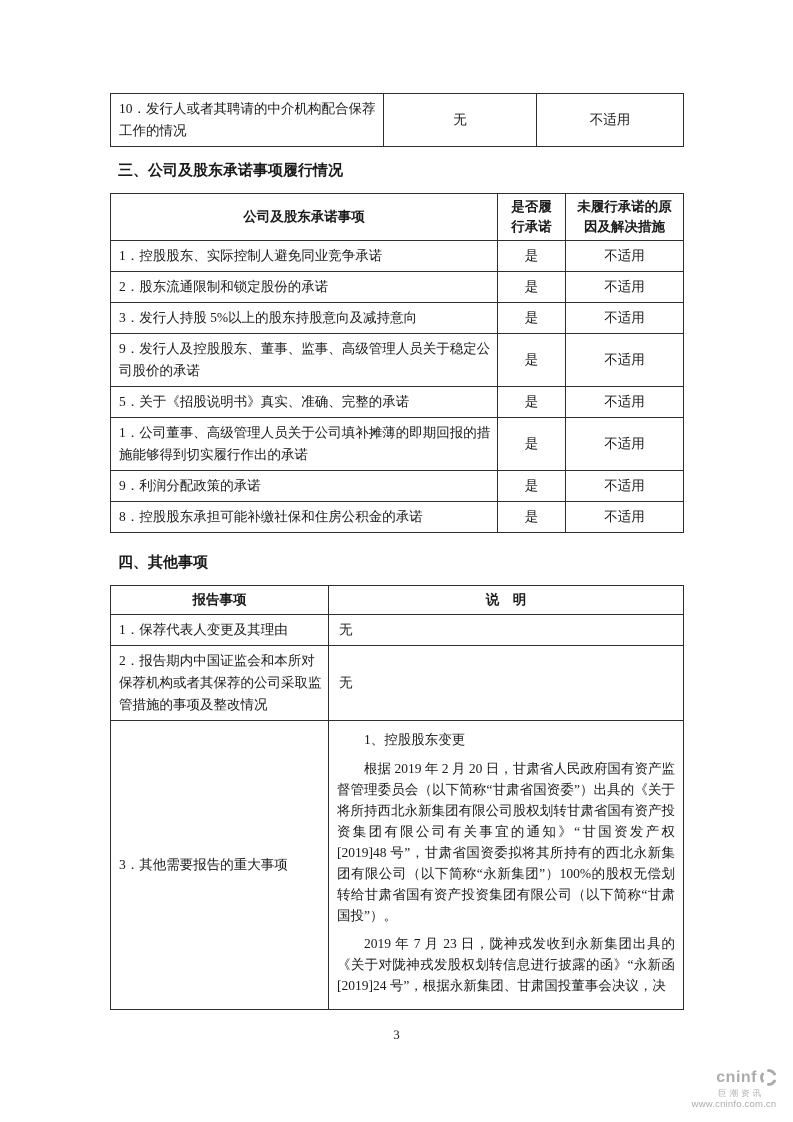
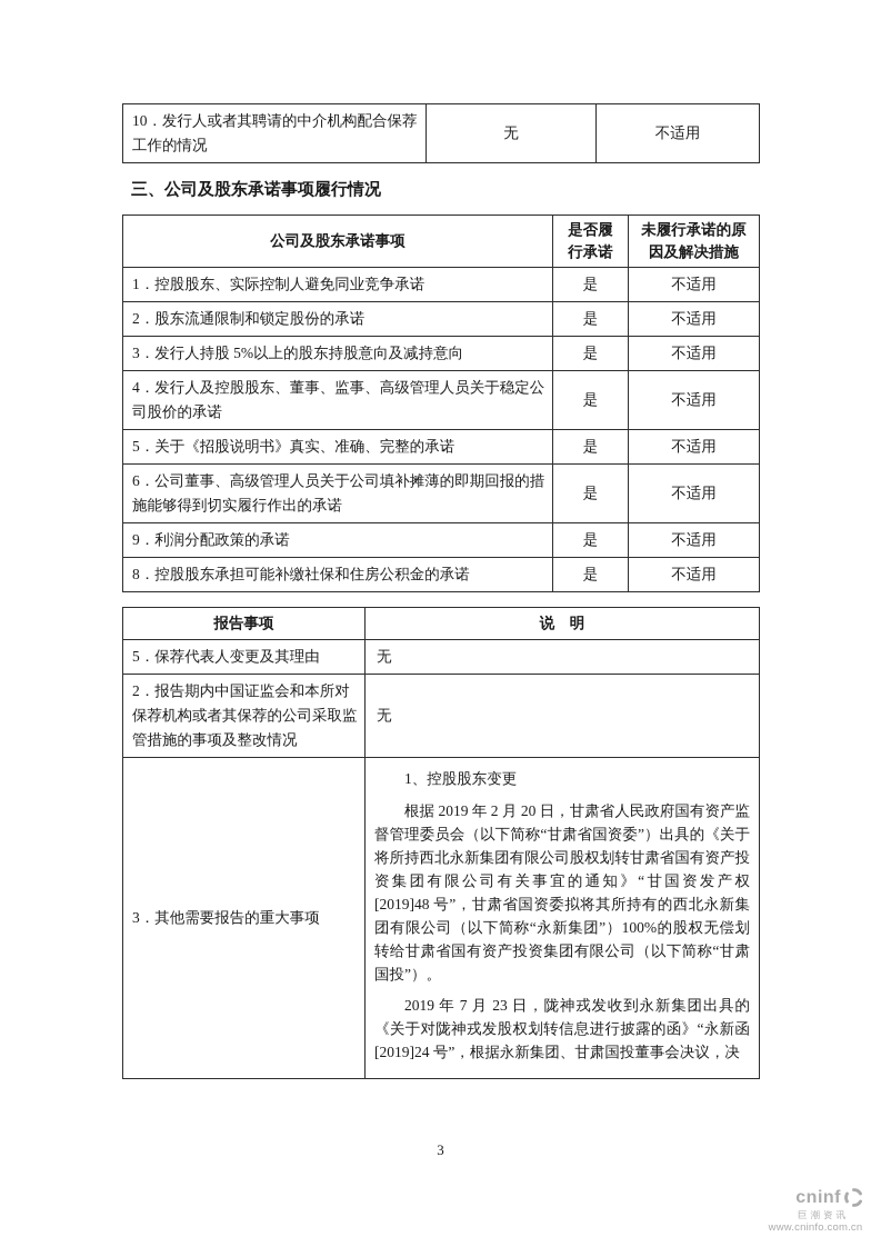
  10．发行人或者其聘请的中介机构配合保荐工作的情况	无	不适用
  三、公司及股东承诺事项履行情况
  公司及股东承诺事项	是否履行承诺	未履行承诺的原因及解决措施
  1．控股股东、实际控制人避免同业竞争承诺	是	不适用
  2．股东流通限制和锁定股份的承诺	是	不适用
  3．发行人持股 5%以上的股东持股意向及减持意向	是	不适用
- 9．发行人及控股股东、董事、监事、高级管理人员关于稳定公司股价的承诺	是	不适用
+ 4．发行人及控股股东、董事、监事、高级管理人员关于稳定公司股价的承诺	是	不适用
  5．关于《招股说明书》真实、准确、完整的承诺	是	不适用
- 1．公司董事、高级管理人员关于公司填补摊薄的即期回报的措施能够得到切实履行作出的承诺	是	不适用
+ 6．公司董事、高级管理人员关于公司填补摊薄的即期回报的措施能够得到切实履行作出的承诺	是	不适用
  9．利润分配政策的承诺	是	不适用
  8．控股股东承担可能补缴社保和住房公积金的承诺	是	不适用
- 四、其他事项
  报告事项	说 明
- 1．保荐代表人变更及其理由	无
+ 5．保荐代表人变更及其理由	无
  2．报告期内中国证监会和本所对保荐机构或者其保荐的公司采取监管措施的事项及整改情况	无
  3．其他需要报告的重大事项	1、控股股东变更 根据 2019 年 2 月 20 日，甘肃省人民政府国有资产监督管理委员会（以下简称“甘肃省国资委”）出具的《关于将所持西北永新集团有限公司股权划转甘肃省国有资产投资集团有限公司有关事宜的通知》“甘国资发产权[2019]48 号”，甘肃省国资委拟将其所持有的西北永新集团有限公司（以下简称“永新集团”）100%的股权无偿划转给甘肃省国有资产投资集团有限公司（以下简称“甘肃国投”）。 2019 年 7 月 23 日，陇神戎发收到永新集团出具的《关于对陇神戎发股权划转信息进行披露的函》“永新函[2019]24 号”，根据永新集团、甘肃国投董事会决议，决
  3
  cninf
  巨潮资讯
  www.cninfo.com.cn
